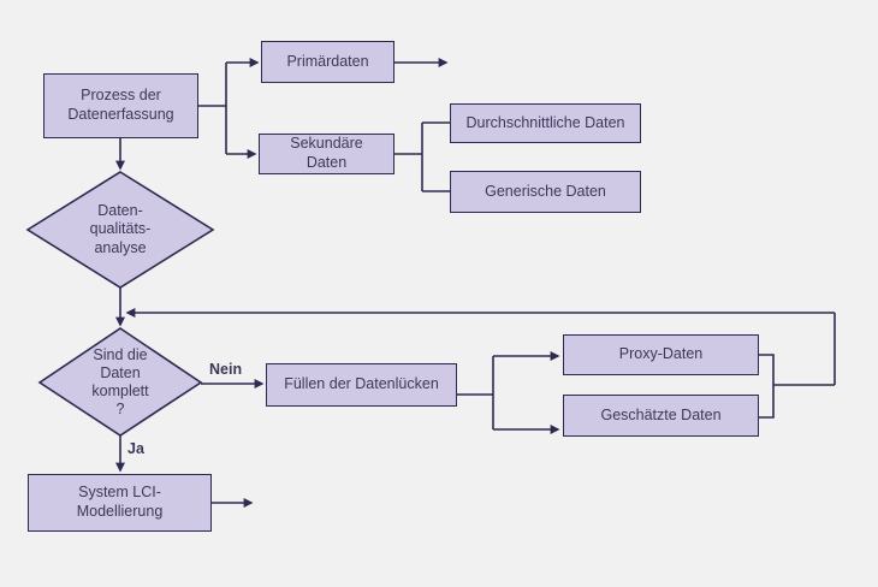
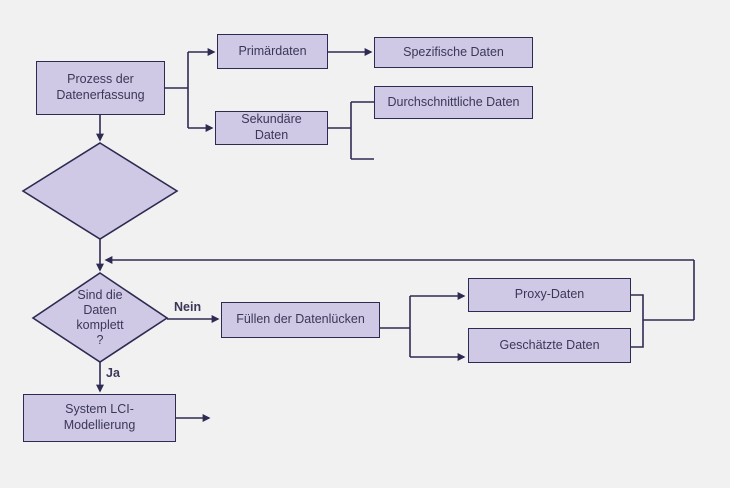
  Prozess der
  Datenerfassung
  Primärdaten
  Sekundäre
  Daten
+ Spezifische Daten
  Durchschnittliche Daten
- Generische Daten
  Füllen der Datenlücken
  Proxy-Daten
  Geschätzte Daten
  System LCI-
  Modellierung
- Daten-
- qualitäts-
- analyse
  Sind die
  Daten
  komplett
  ?
  Nein
  Ja
